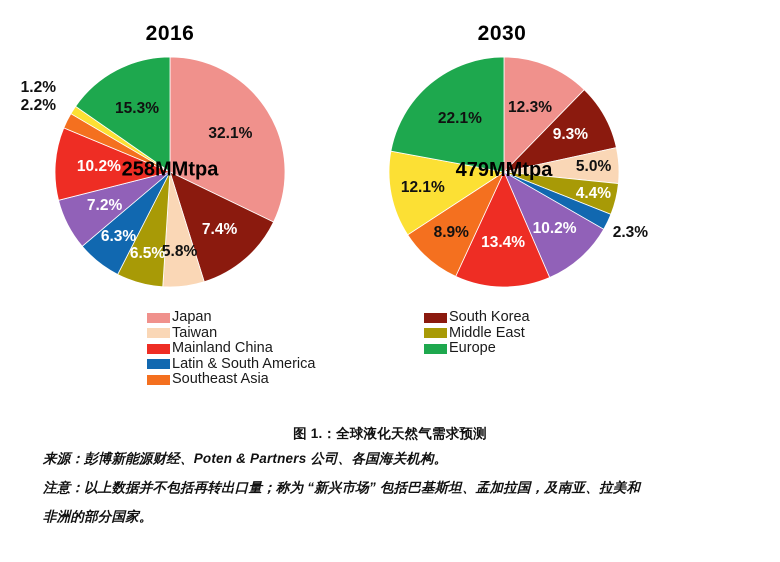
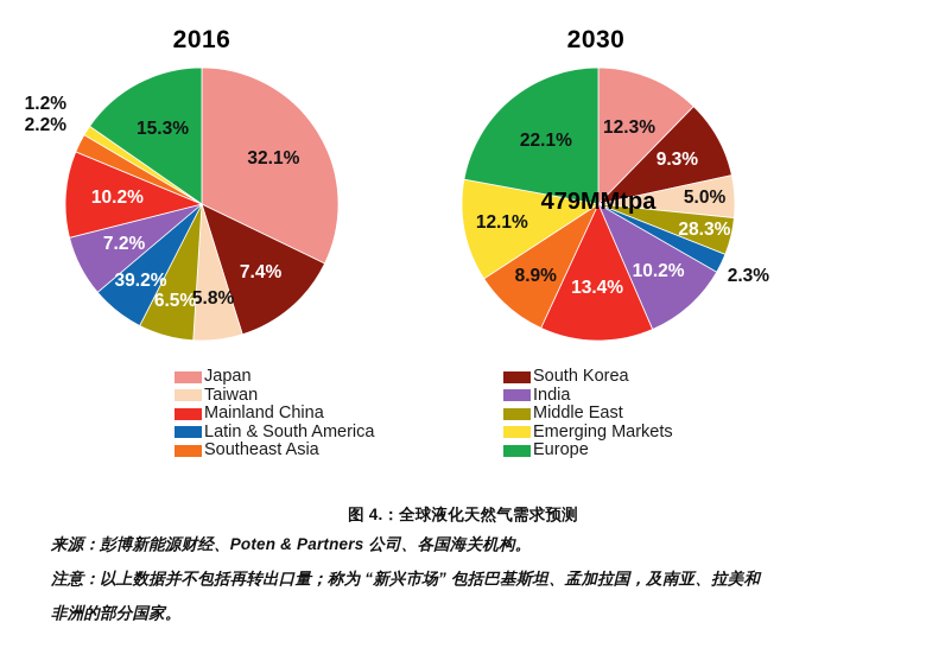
  2016
- 258MMtpa
  32.1%
  7.4%
  5.8%
  6.5%
- 6.3%
+ 39.2%
  7.2%
  10.2%
  2.2%
  1.2%
  15.3%
  2030
  479MMtpa
  12.3%
  9.3%
  5.0%
- 4.4%
+ 28.3%
  2.3%
  10.2%
  13.4%
  8.9%
  12.1%
  22.1%
  Japan
  Taiwan
  Mainland China
  Latin & South America
  Southeast Asia
  South Korea
+ India
  Middle East
+ Emerging Markets
  Europe
- 图 1.：全球液化天然气需求预测
+ 图 4.：全球液化天然气需求预测
  来源：彭博新能源财经、Poten & Partners 公司、各国海关机构。
  注意：以上数据并不包括再转出口量；称为 “新兴市场” 包括巴基斯坦、孟加拉国，及南亚、拉美和
  非洲的部分国家。
